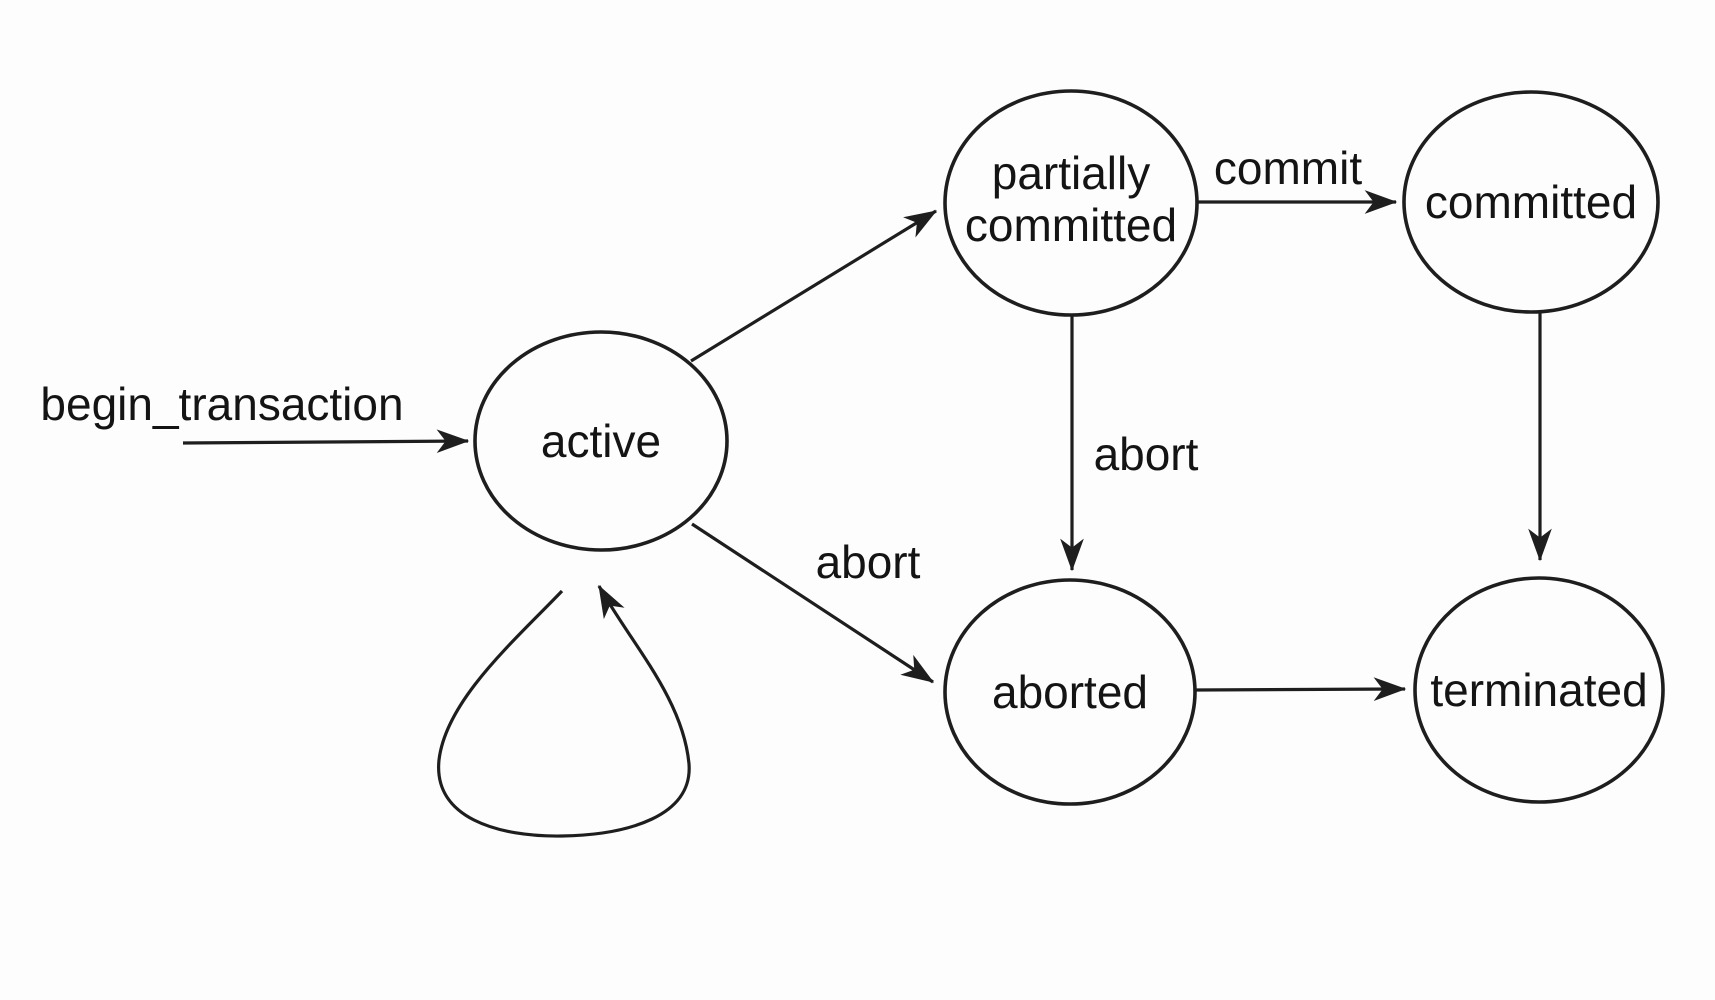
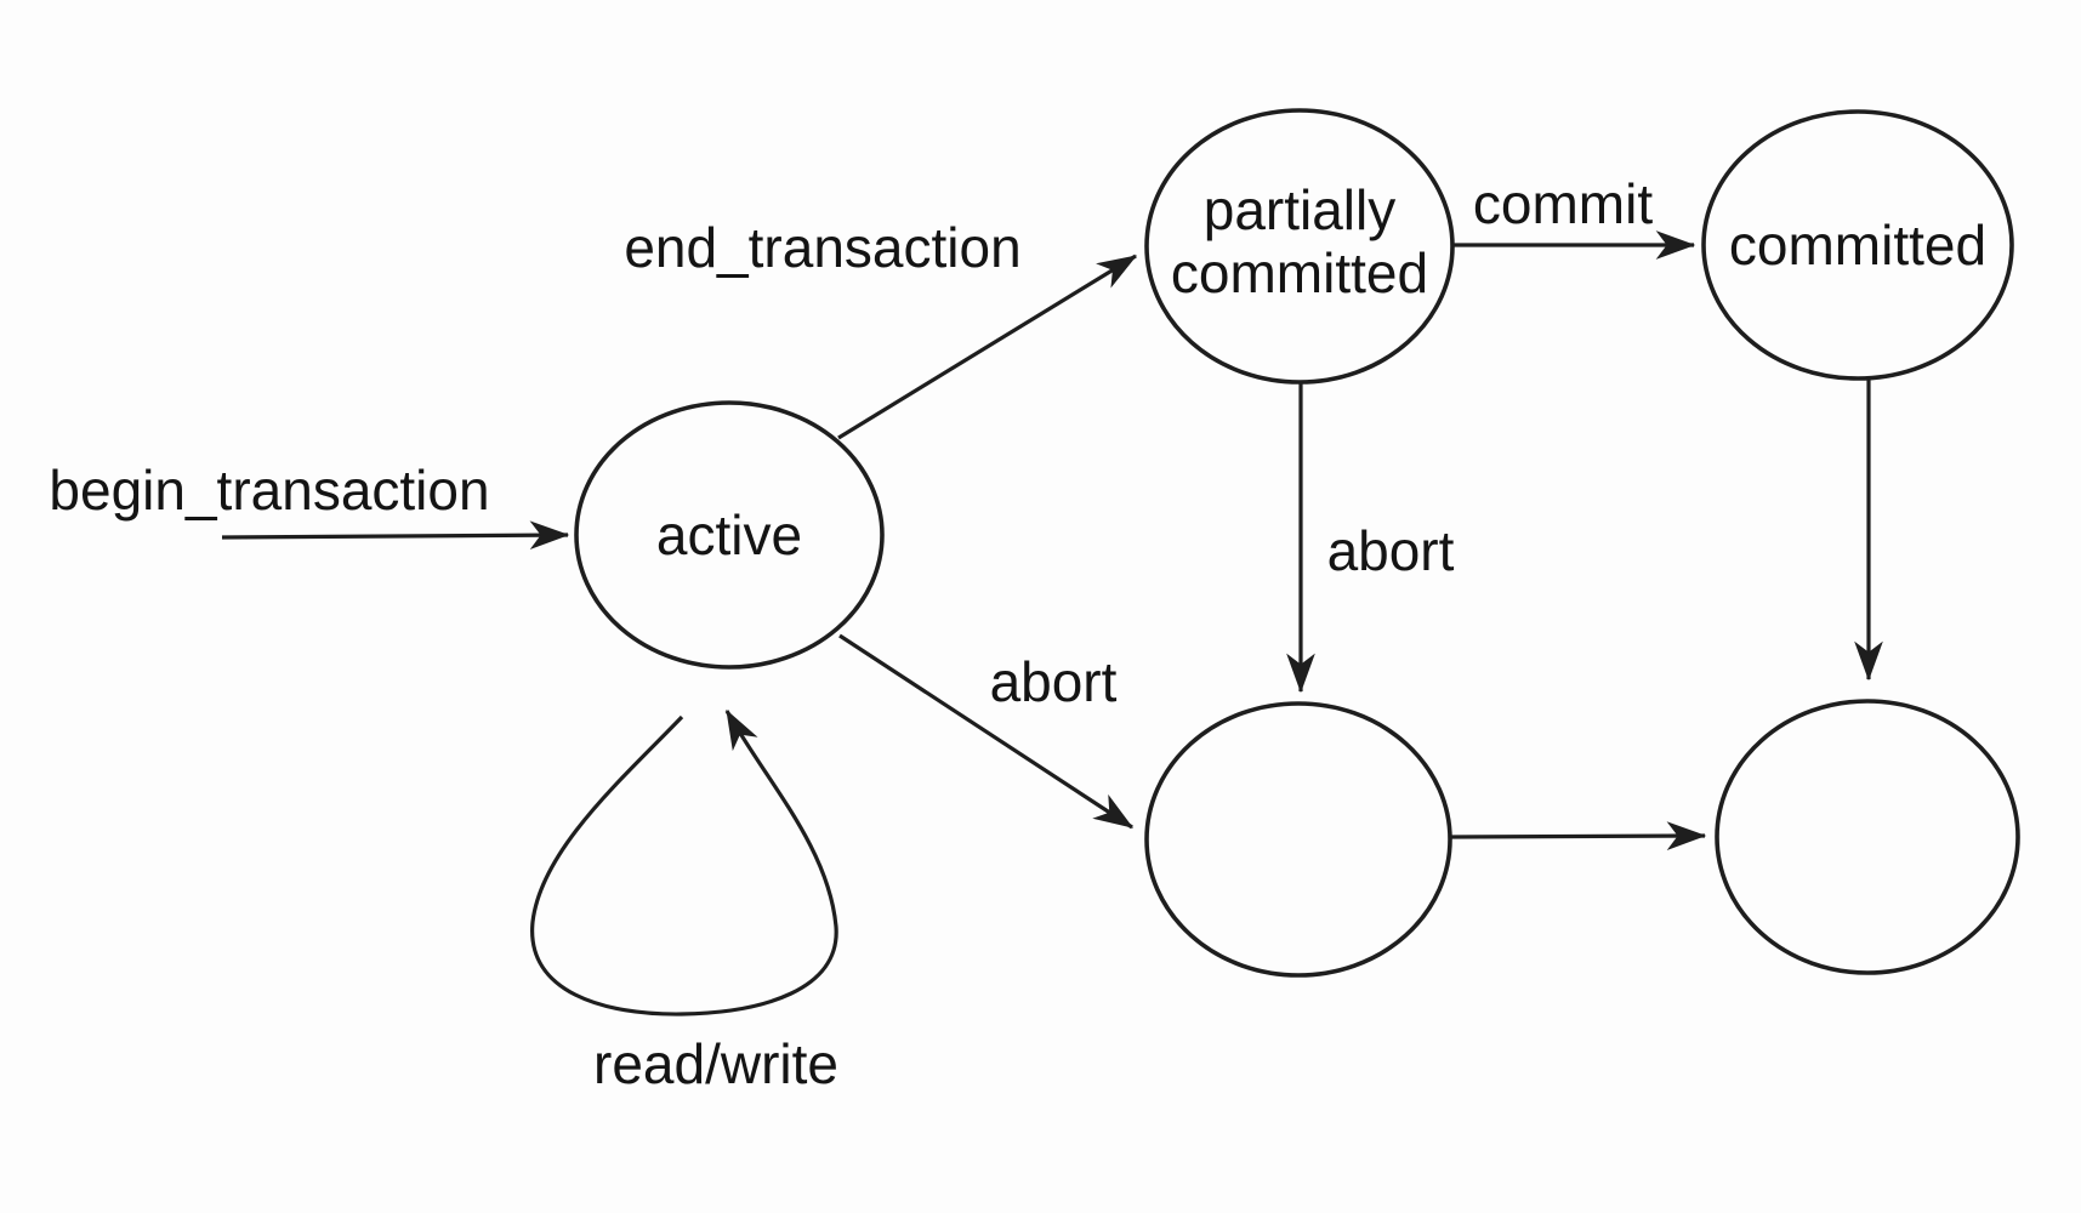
  begin_transaction
+ read/write
+ end_transaction
  commit
  abort
  abort
  active
  partially
  committed
  committed
- aborted
- terminated
